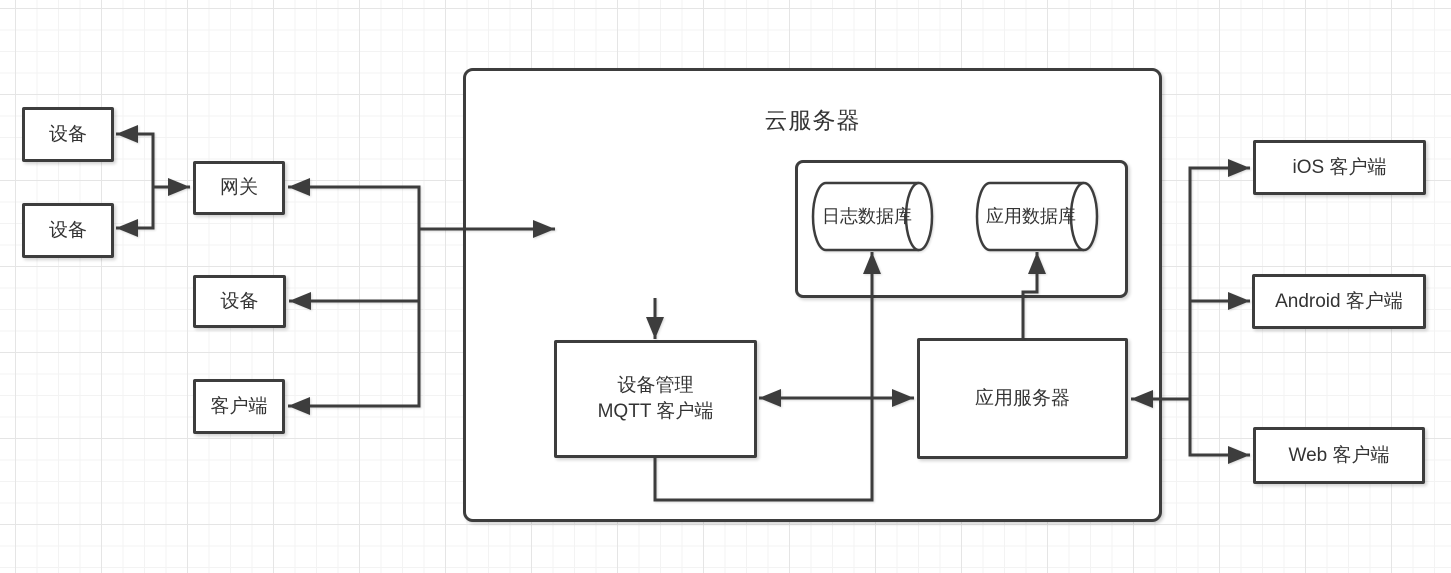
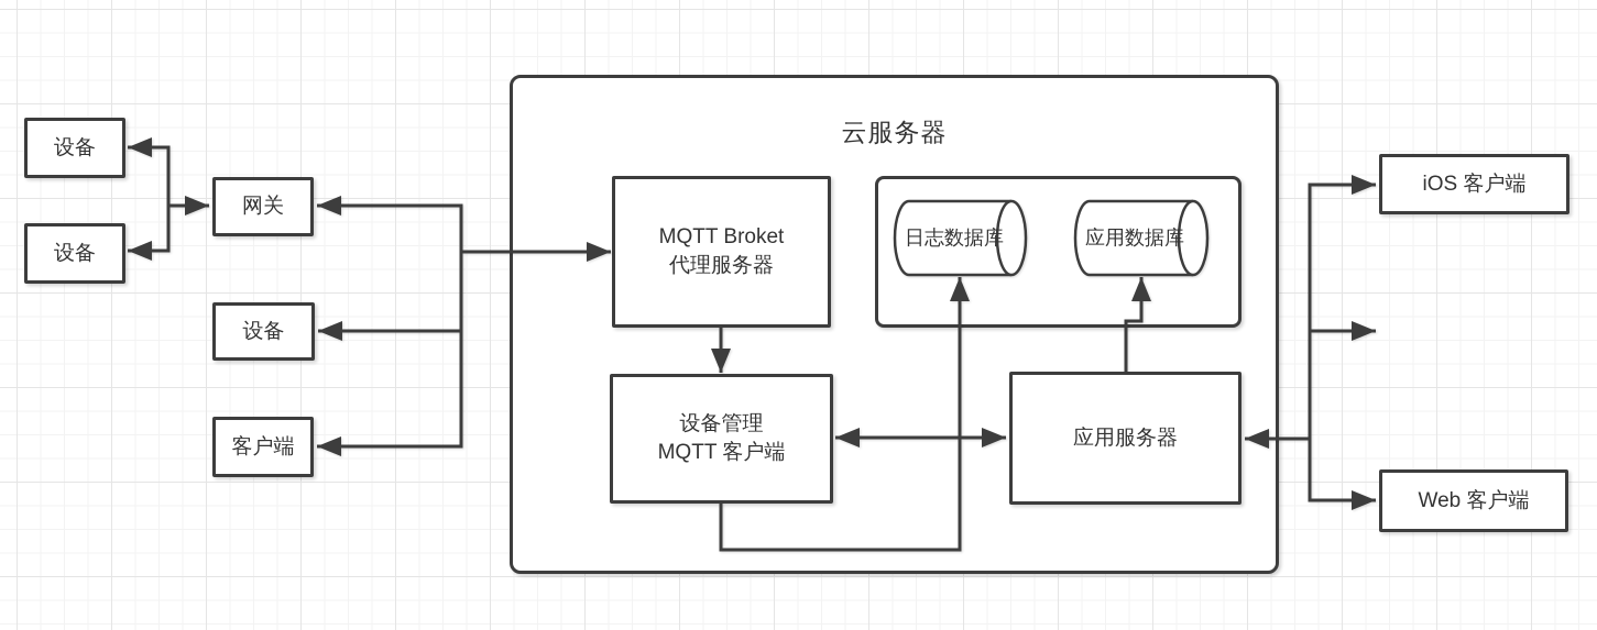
  云服务器
  设备
  设备
  网关
  设备
  客户端
+ MQTT Broket
+ 代理服务器
  设备管理
  MQTT 客户端
  应用服务器
  iOS 客户端
- Android 客户端
  Web 客户端
  日志数据库
  应用数据库
